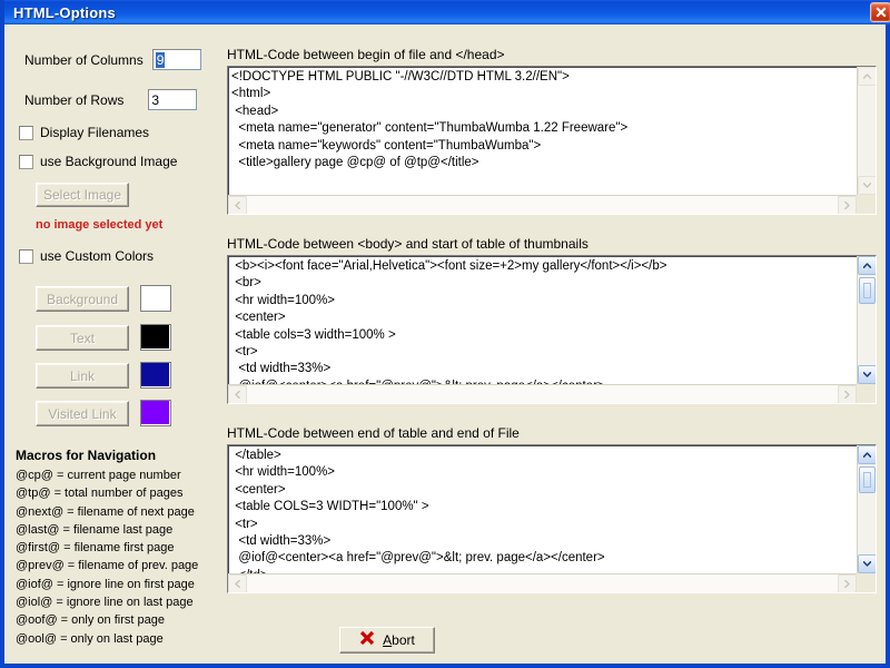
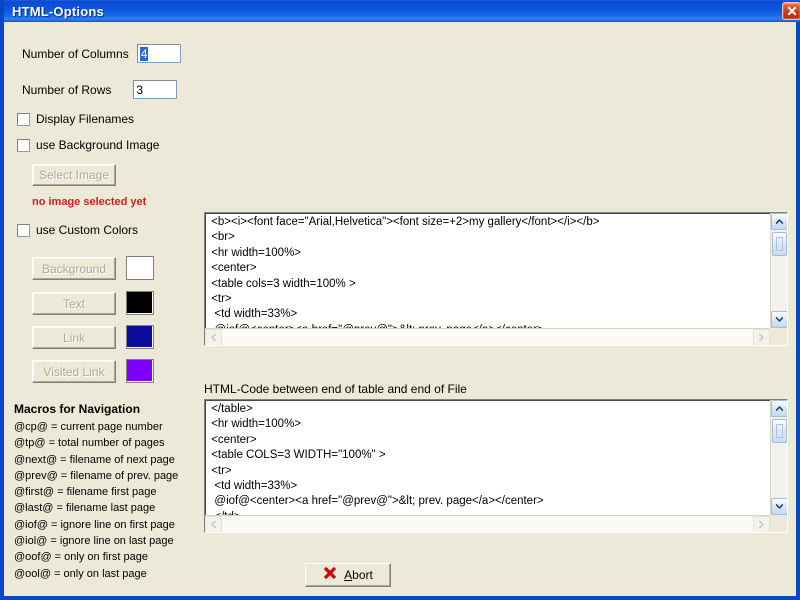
  HTML-Options
  Number of Columns
- 9
+ 4
  Number of Rows
  3
  Display Filenames
  use Background Image
  Select Image
  no image selected yet
  use Custom Colors
  Background
  Text
  Link
  Visited Link
  Macros for Navigation
  @cp@ = current page number
  @tp@ = total number of pages
  @next@ = filename of next page
- @last@ = filename last page
+ @prev@ = filename of prev. page
  @first@ = filename first page
- @prev@ = filename of prev. page
+ @last@ = filename last page
  @iof@ = ignore line on first page
  @iol@ = ignore line on last page
  @oof@ = only on first page
  @ool@ = only on last page
- HTML-Code between begin of file and </head>
- <!DOCTYPE HTML PUBLIC "-//W3C//DTD HTML 3.2//EN">
- <html>
- <head>
- <meta name="generator" content="ThumbaWumba 1.22 Freeware">
- <meta name="keywords" content="ThumbaWumba">
- <title>gallery page @cp@ of @tp@</title>
- HTML-Code between <body> and start of table of thumbnails
  <b><i><font face="Arial,Helvetica"><font size=+2>my gallery</font></i></b>
  <br>
  <hr width=100%>
  <center>
  <table cols=3 width=100% >
  <tr>
  <td width=33%>
  HTML-Code between end of table and end of File
  </table>
  <hr width=100%>
  <center>
  <table COLS=3 WIDTH="100%" >
  <tr>
  <td width=33%>
  @iof@<center><a href="@prev@">&lt; prev. page</a></center>
  Abort
